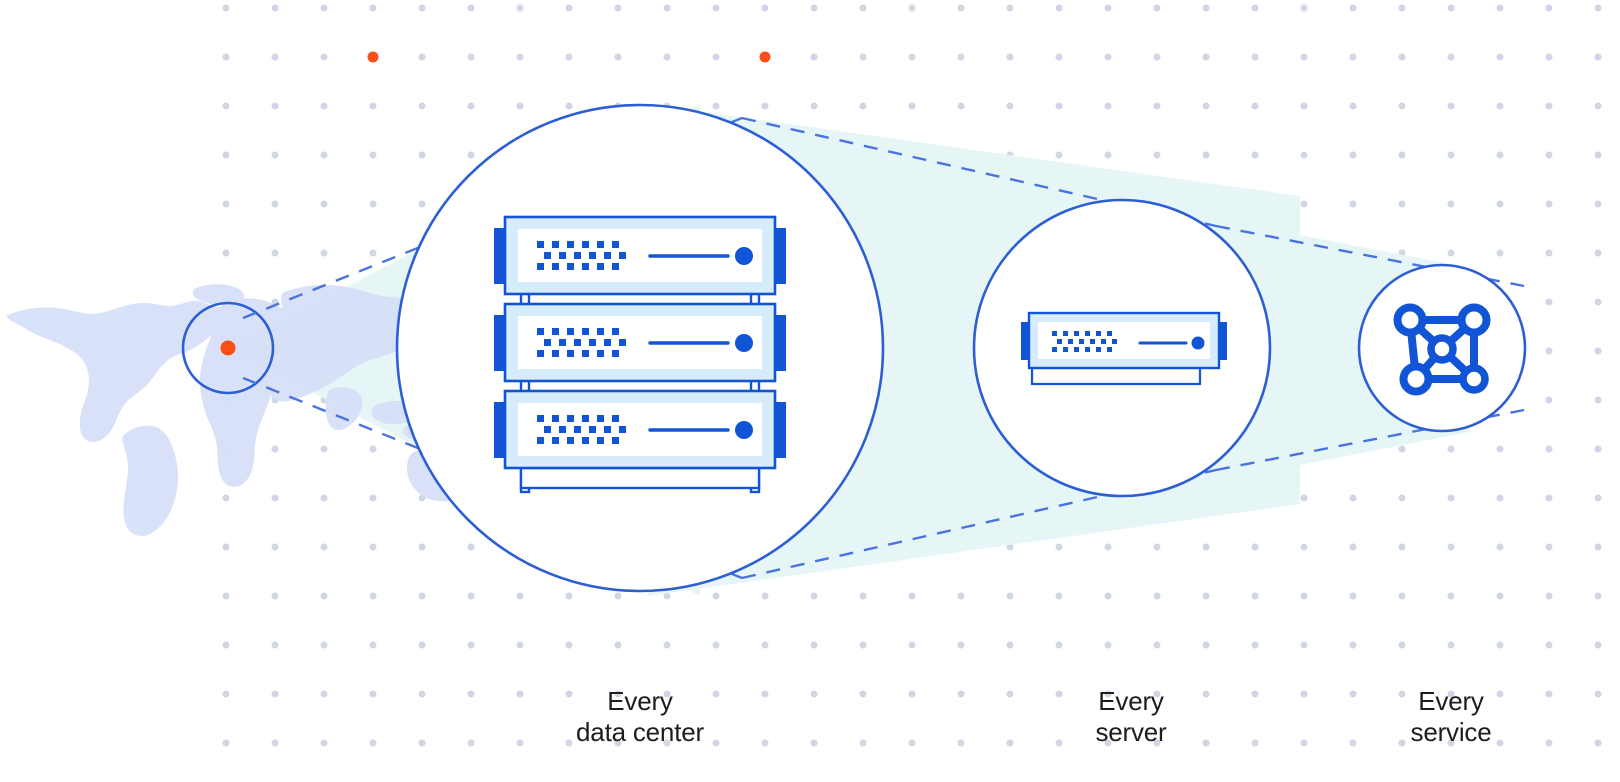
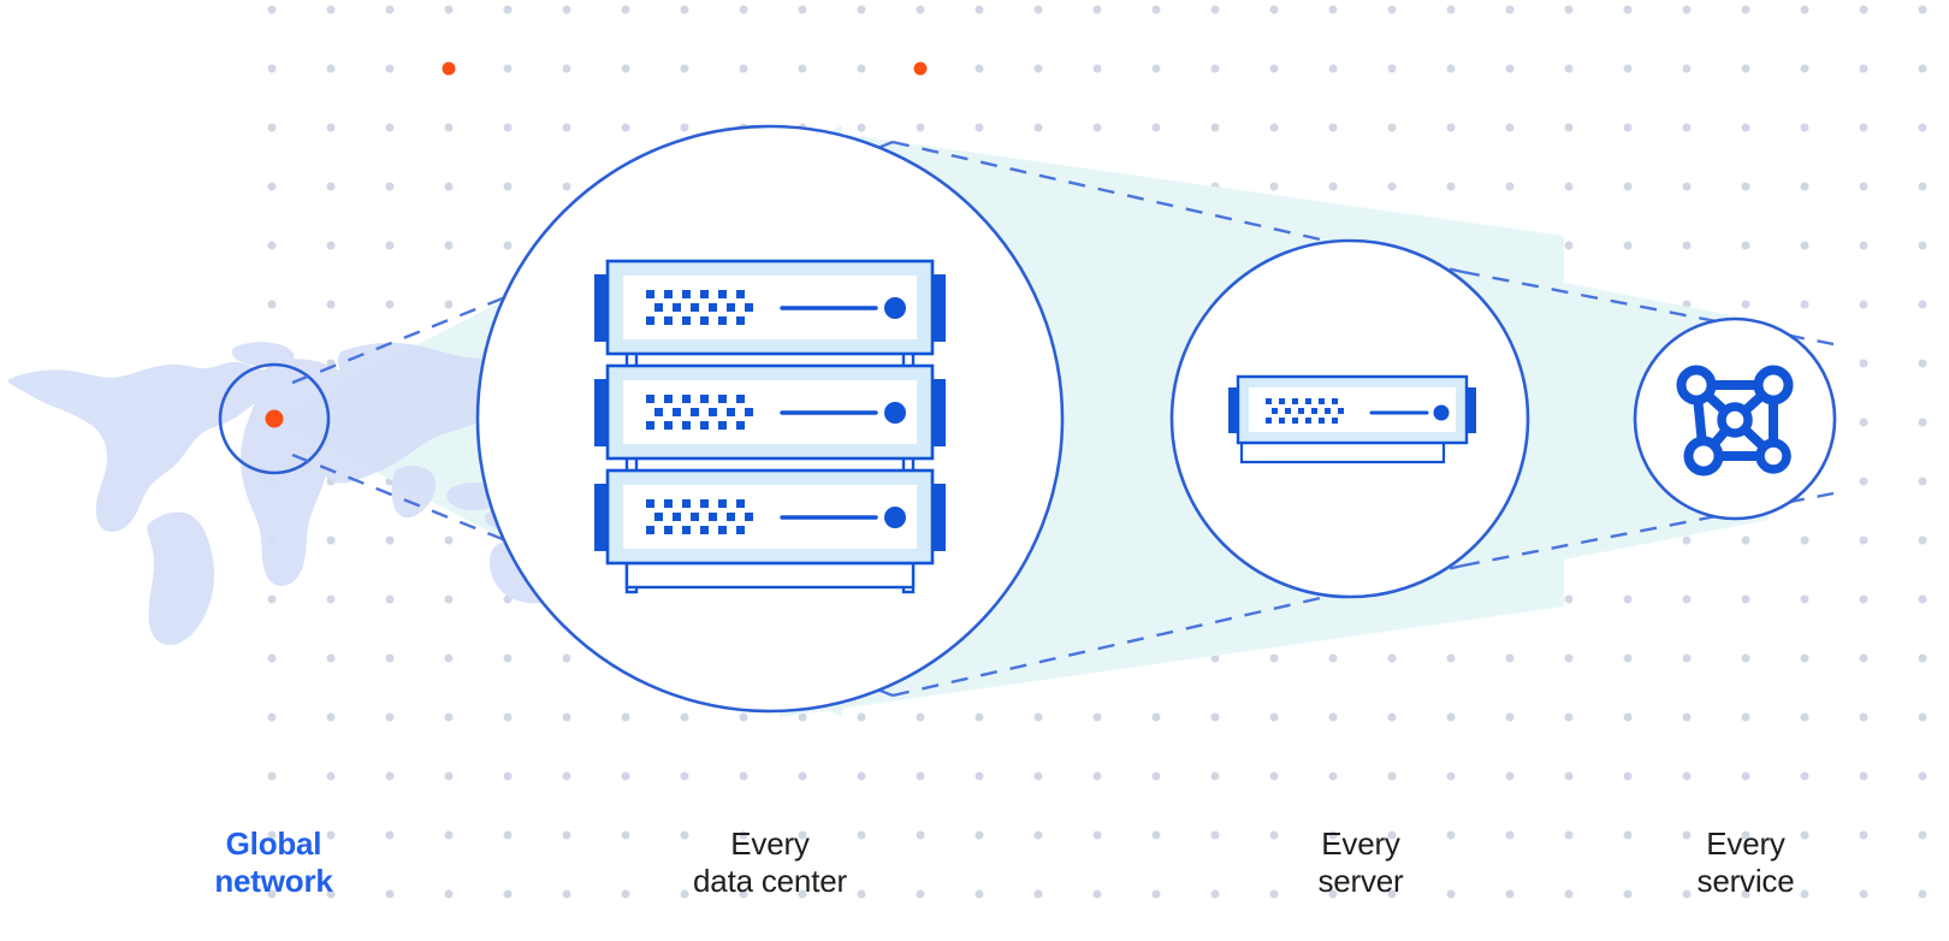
+ Global
+ network
  Every
  data center
  Every
  server
  Every
  service
